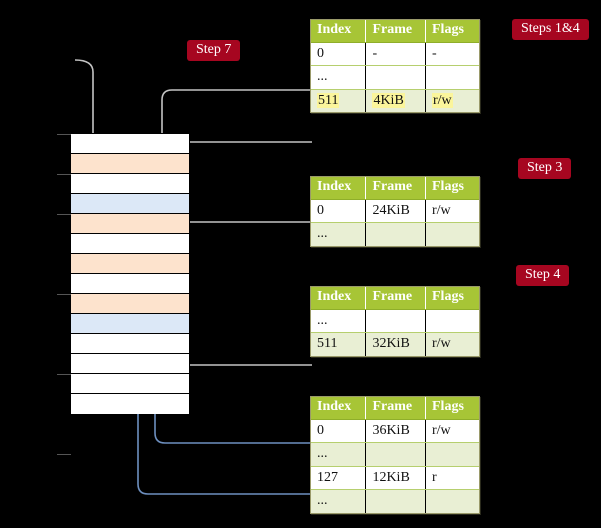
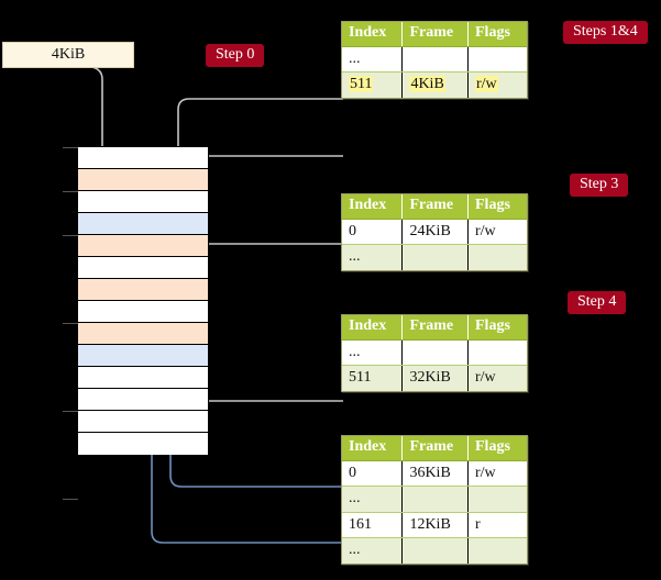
+ 4KiB
- Step 7
+ Step 0
  Steps 1&4
  Step 3
  Step 4
  Index	Frame	Flags
- 0	-	-
  ...
  511	4KiB	r/w
  Index	Frame	Flags
  0	24KiB	r/w
  ...
  Index	Frame	Flags
  ...
  511	32KiB	r/w
  Index	Frame	Flags
  0	36KiB	r/w
  ...
- 127	12KiB	r
+ 161	12KiB	r
  ...
